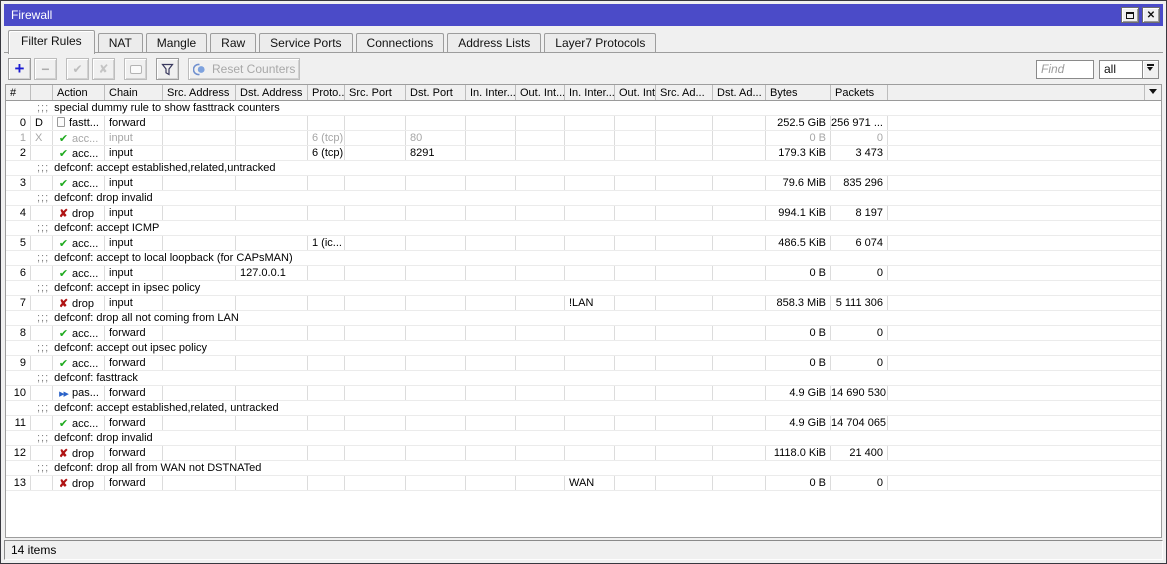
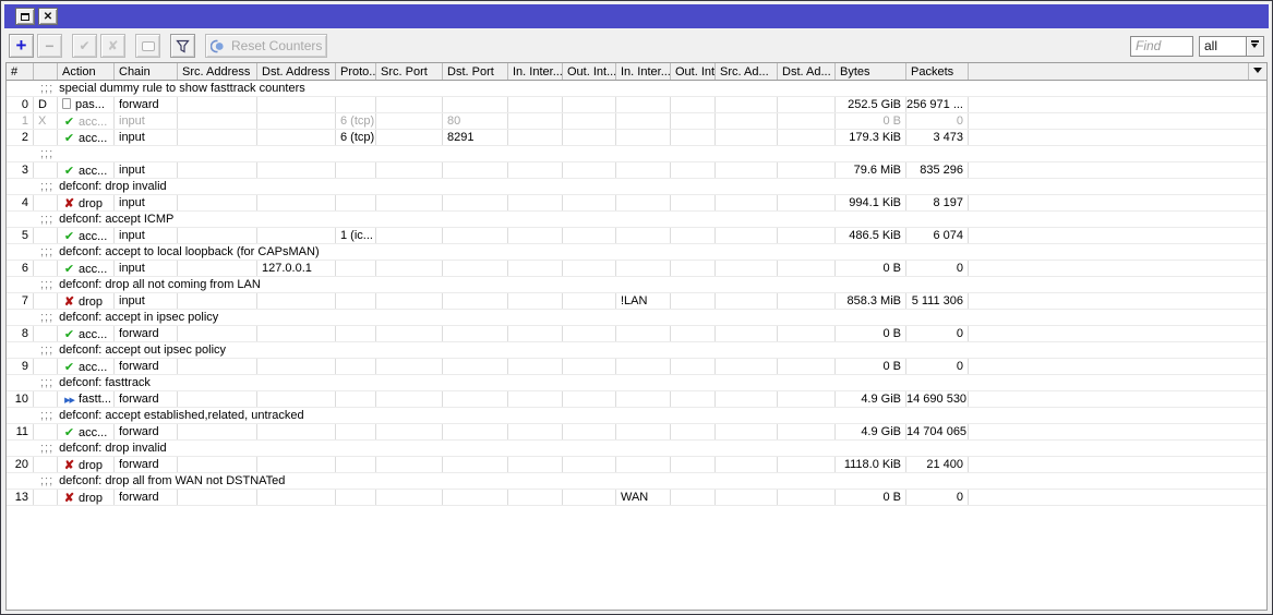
- Firewall
  ✕
- Filter Rules NAT Mangle Raw Service Ports Connections Address Lists Layer7 Protocols
  Reset Counters
  Find
  all
  #
  Action
  Chain
  Src. Address
  Dst. Address
  Proto..
  Src. Port
  Dst. Port
  In. Inter...
  Out. Int...
  In. Inter...
  Out. Int
  Src. Ad...
  Dst. Ad...
  Bytes
  Packets
  ;;;
  special dummy rule to show fasttrack counters
  0
  D
- fastt...
+ pas...
  forward
  252.5 GiB
  256 971 ...
  1
  X
  ✔ acc...
  input
  6 (tcp)
  80
  0 B
  0
  2
  ✔ acc...
  input
  6 (tcp)
  8291
  179.3 KiB
  3 473
  ;;;
- defconf: accept established,related,untracked
  3
  ✔ acc...
  input
  79.6 MiB
  835 296
  ;;;
  defconf: drop invalid
  4
  ✘ drop
  input
  994.1 KiB
  8 197
  ;;;
  defconf: accept ICMP
  5
  ✔ acc...
  input
  1 (ic...
  486.5 KiB
  6 074
  ;;;
  defconf: accept to local loopback (for CAPsMAN)
  6
  ✔ acc...
  input
  127.0.0.1
  0 B
  0
  ;;;
- defconf: accept in ipsec policy
+ defconf: drop all not coming from LAN
  7
  ✘ drop
  input
  !LAN
  858.3 MiB
  5 111 306
  ;;;
- defconf: drop all not coming from LAN
+ defconf: accept in ipsec policy
  8
  ✔ acc...
  forward
  0 B
  0
  ;;;
  defconf: accept out ipsec policy
  9
  ✔ acc...
  forward
  0 B
  0
  ;;;
  defconf: fasttrack
  10
- pas...
+ fastt...
  forward
  4.9 GiB
  14 690 530
  ;;;
  defconf: accept established,related, untracked
  11
  ✔ acc...
  forward
  4.9 GiB
  14 704 065
  ;;;
  defconf: drop invalid
- 12
+ 20
  ✘ drop
  forward
  1118.0 KiB
  21 400
  ;;;
  defconf: drop all from WAN not DSTNATed
  13
  ✘ drop
  forward
  WAN
  0 B
  0
- 14 items
